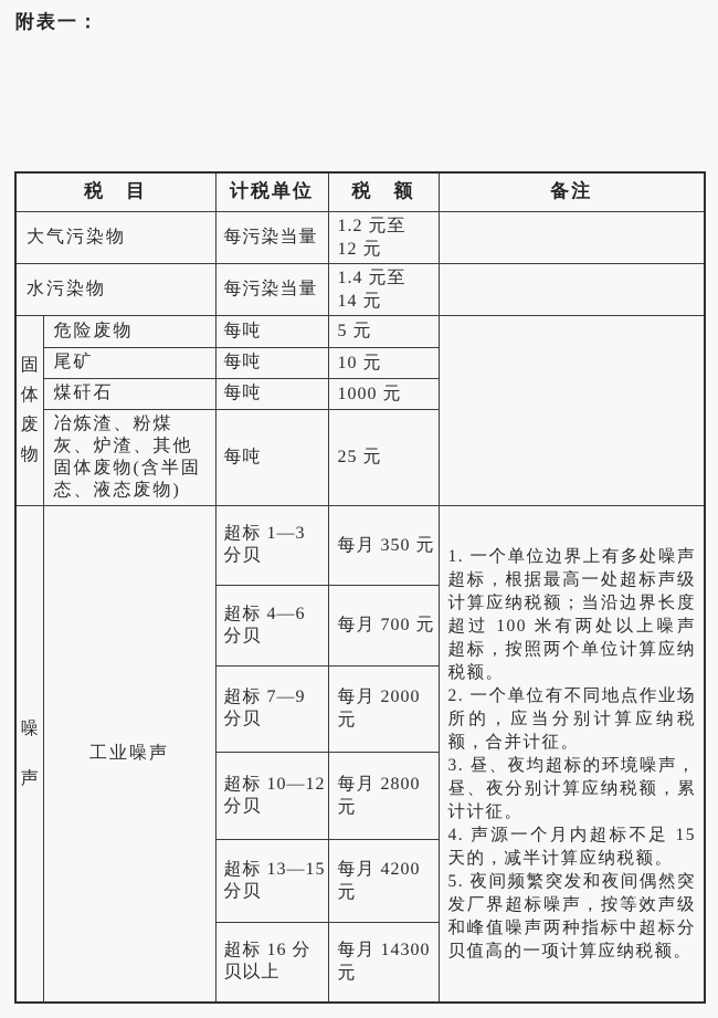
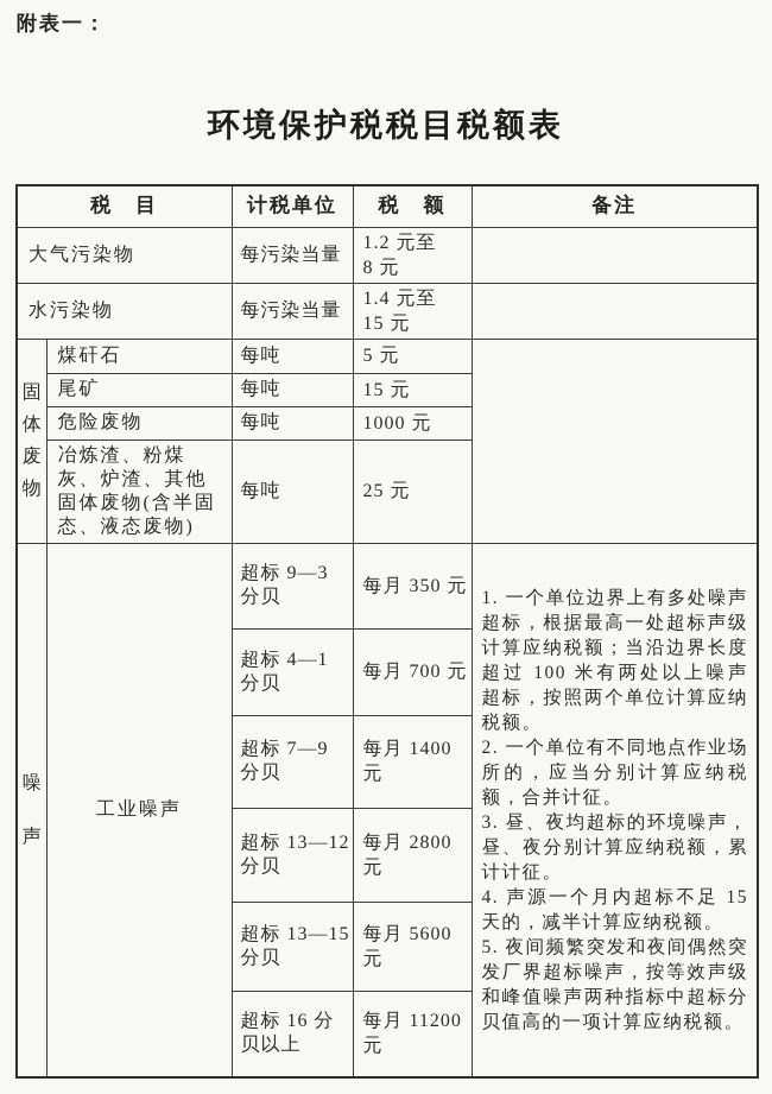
  附表一：
+ 环境保护税税目税额表
  税 目	计税单位	税 额	备注
- 大气污染物	每污染当量	1.2 元至 12 元
+ 大气污染物	每污染当量	1.2 元至 8 元
- 水污染物	每污染当量	1.4 元至 14 元
+ 水污染物	每污染当量	1.4 元至 15 元
- 固体废物	危险废物	每吨	5 元
+ 固体废物	煤矸石	每吨	5 元
- 尾矿	每吨	10 元
+ 尾矿	每吨	15 元
- 煤矸石	每吨	1000 元
+ 危险废物	每吨	1000 元
  冶炼渣、粉煤灰、炉渣、其他固体废物(含半固态、液态废物)	每吨	25 元
- 噪声	工业噪声	超标 1—3 分贝	每月 350 元	1. 一个单位边界上有多处噪声超标，根据最高一处超标声级计算应纳税额；当沿边界长度超过 100 米有两处以上噪声超标，按照两个单位计算应纳税额。 2. 一个单位有不同地点作业场所的，应当分别计算应纳税额，合并计征。 3. 昼、夜均超标的环境噪声，昼、夜分别计算应纳税额，累计计征。 4. 声源一个月内超标不足 15 天的，减半计算应纳税额。 5. 夜间频繁突发和夜间偶然突发厂界超标噪声，按等效声级和峰值噪声两种指标中超标分贝值高的一项计算应纳税额。
+ 噪声	工业噪声	超标 9—3 分贝	每月 350 元	1. 一个单位边界上有多处噪声超标，根据最高一处超标声级计算应纳税额；当沿边界长度超过 100 米有两处以上噪声超标，按照两个单位计算应纳税额。 2. 一个单位有不同地点作业场所的，应当分别计算应纳税额，合并计征。 3. 昼、夜均超标的环境噪声，昼、夜分别计算应纳税额，累计计征。 4. 声源一个月内超标不足 15 天的，减半计算应纳税额。 5. 夜间频繁突发和夜间偶然突发厂界超标噪声，按等效声级和峰值噪声两种指标中超标分贝值高的一项计算应纳税额。
- 超标 4—6 分贝	每月 700 元
+ 超标 4—1 分贝	每月 700 元
- 超标 7—9 分贝	每月 2000 元
+ 超标 7—9 分贝	每月 1400 元
- 超标 10—12 分贝	每月 2800 元
+ 超标 13—12 分贝	每月 2800 元
- 超标 13—15 分贝	每月 4200 元
+ 超标 13—15 分贝	每月 5600 元
- 超标 16 分贝以上	每月 14300 元
+ 超标 16 分贝以上	每月 11200 元
